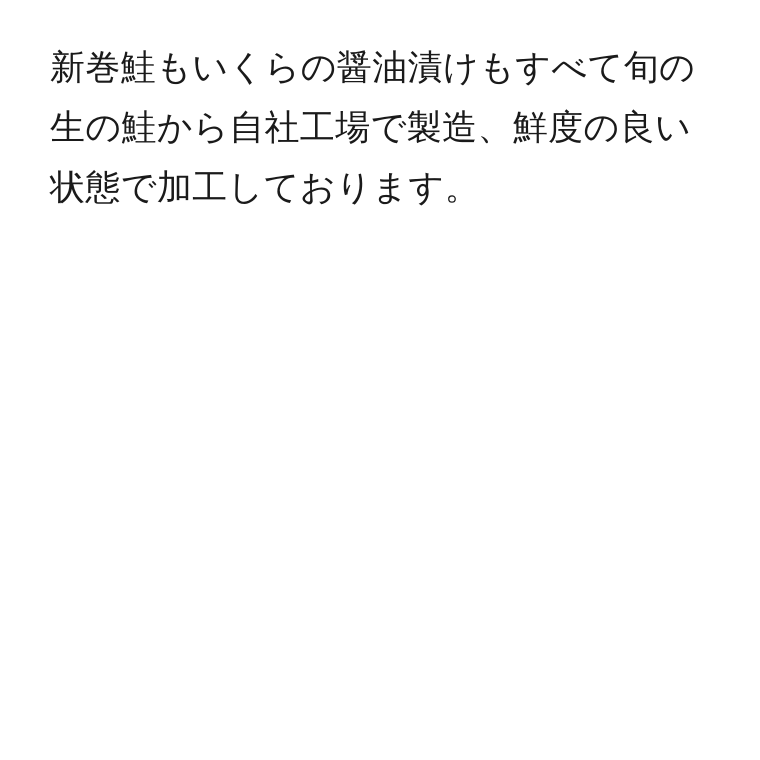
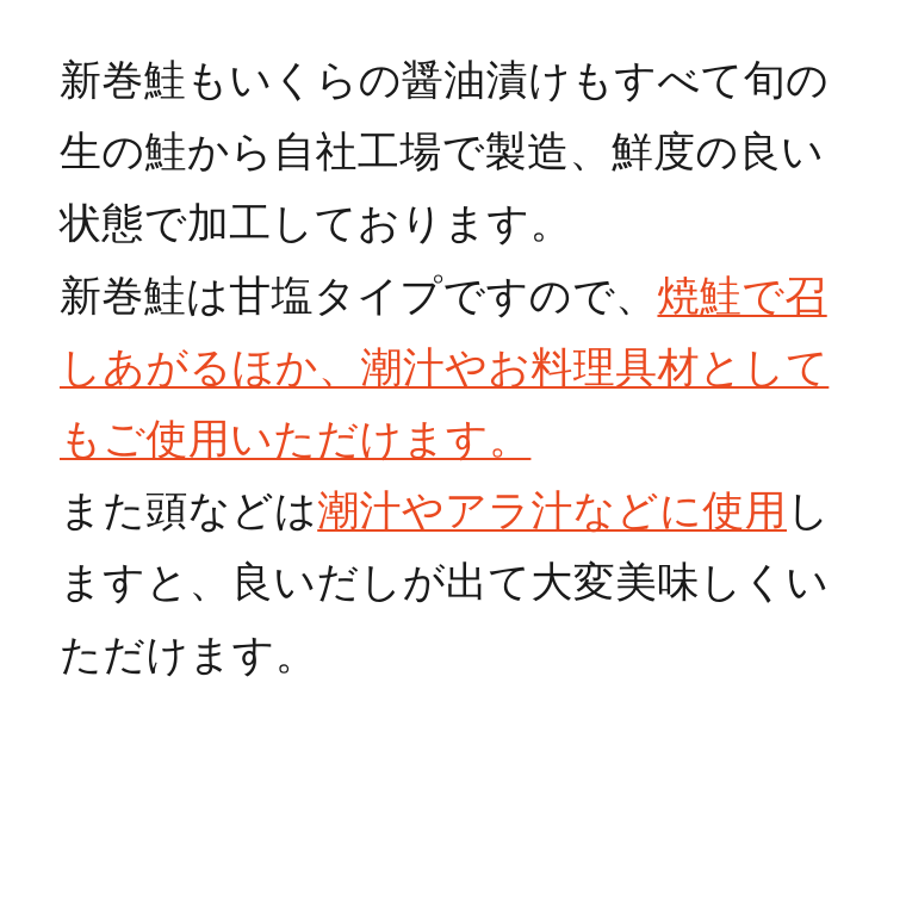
  新巻鮭もいくらの醤油漬けもすべて旬の生の鮭から自社工場で製造、鮮度の良い状態で加工しております。
+ 新巻鮭は甘塩タイプですので、焼鮭で召しあがるほか、潮汁やお料理具材としてもご使用いただけます。
+ また頭などは潮汁やアラ汁などに使用しますと、良いだしが出て大変美味しくいただけます。
